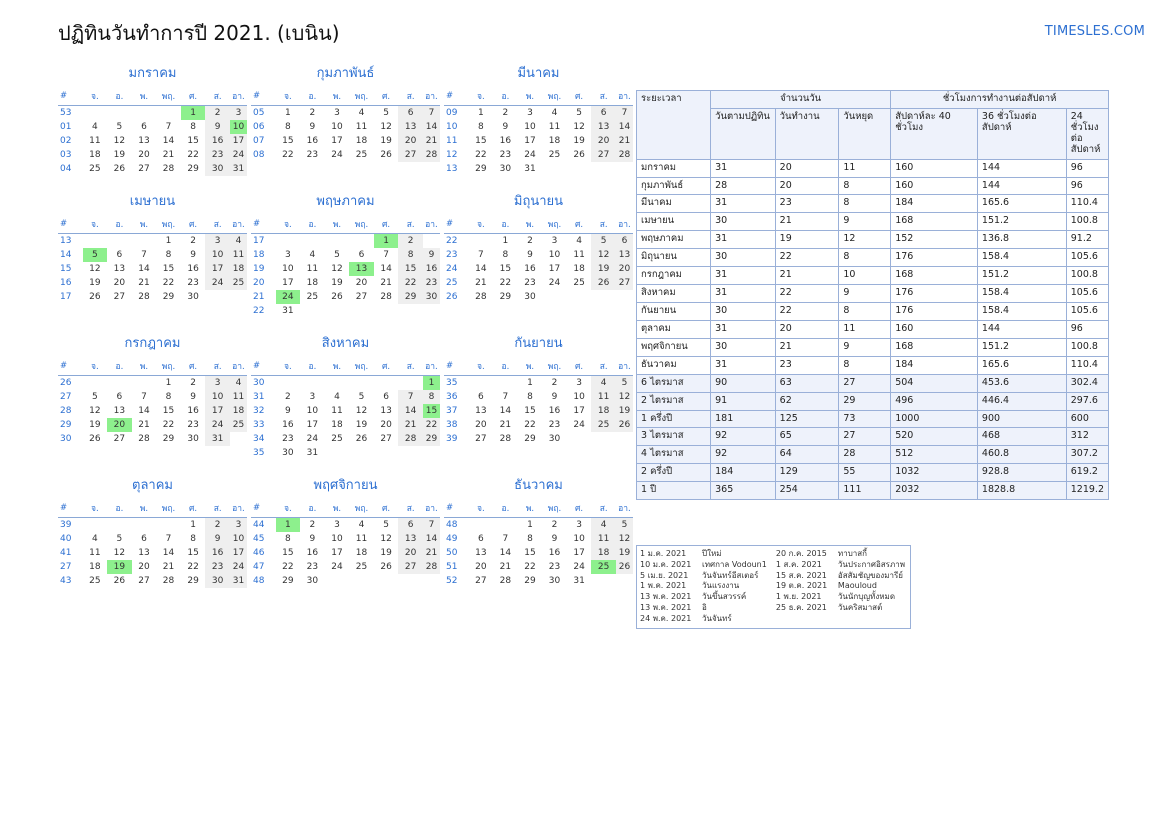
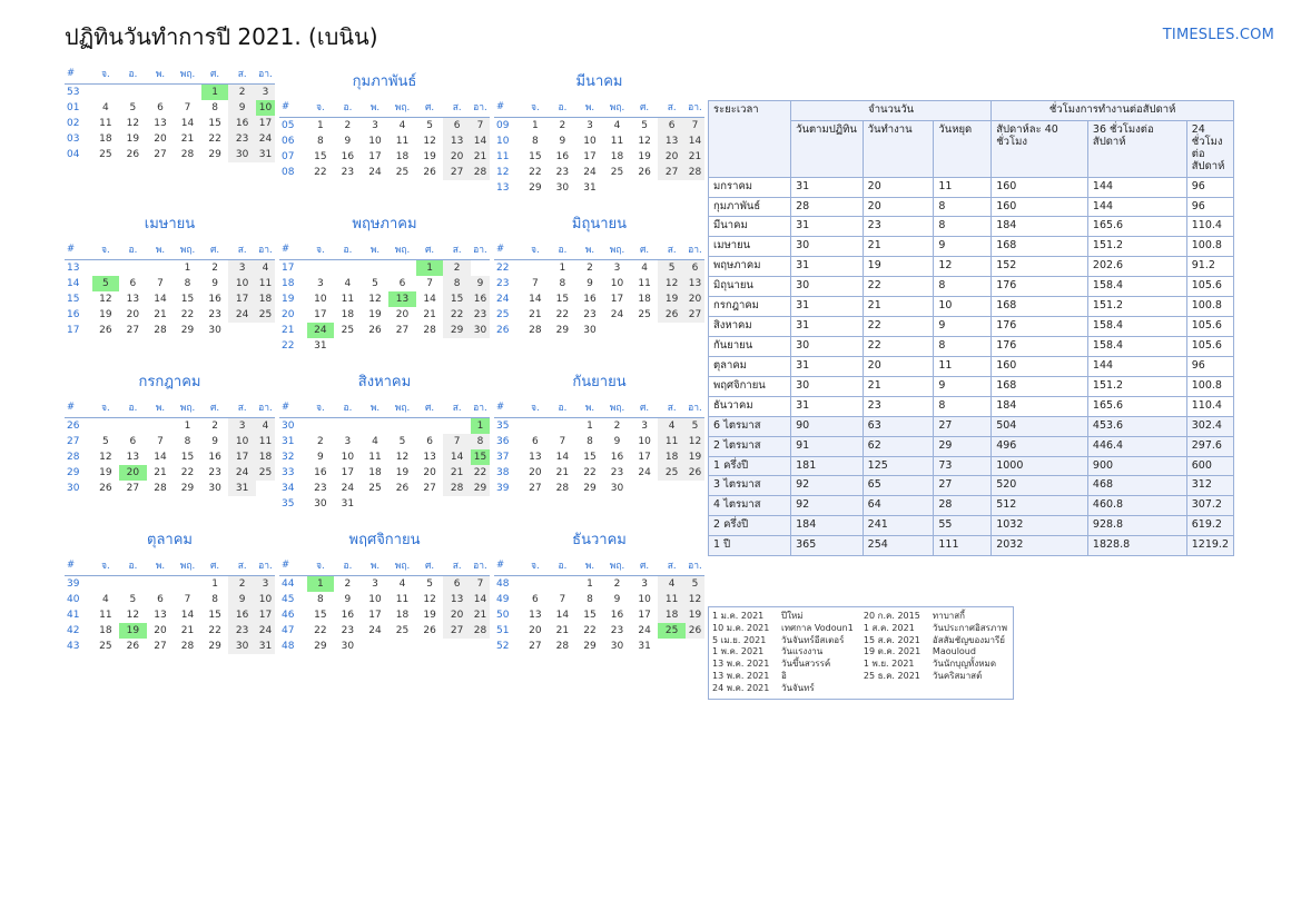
  ปฏิทินวันทำการปี 2021. (เบนิน)
  TIMESLES.COM
- มกราคม
  #	จ.	อ.	พ.	พฤ.	ศ.	ส.	อา.
  53					1	2	3
  01	4	5	6	7	8	9	10
  02	11	12	13	14	15	16	17
  03	18	19	20	21	22	23	24
  04	25	26	27	28	29	30	31
  กุมภาพันธ์
  #	จ.	อ.	พ.	พฤ.	ศ.	ส.	อา.
  05	1	2	3	4	5	6	7
  06	8	9	10	11	12	13	14
  07	15	16	17	18	19	20	21
  08	22	23	24	25	26	27	28
  มีนาคม
  #	จ.	อ.	พ.	พฤ.	ศ.	ส.	อา.
  09	1	2	3	4	5	6	7
  10	8	9	10	11	12	13	14
  11	15	16	17	18	19	20	21
  12	22	23	24	25	26	27	28
  13	29	30	31
  เมษายน
  #	จ.	อ.	พ.	พฤ.	ศ.	ส.	อา.
  13				1	2	3	4
  14	5	6	7	8	9	10	11
  15	12	13	14	15	16	17	18
  16	19	20	21	22	23	24	25
  17	26	27	28	29	30
  พฤษภาคม
  #	จ.	อ.	พ.	พฤ.	ศ.	ส.	อา.
  17					1	2
  18	3	4	5	6	7	8	9
  19	10	11	12	13	14	15	16
  20	17	18	19	20	21	22	23
  21	24	25	26	27	28	29	30
  22	31
  มิถุนายน
  #	จ.	อ.	พ.	พฤ.	ศ.	ส.	อา.
  22		1	2	3	4	5	6
  23	7	8	9	10	11	12	13
  24	14	15	16	17	18	19	20
  25	21	22	23	24	25	26	27
  26	28	29	30
  กรกฎาคม
  #	จ.	อ.	พ.	พฤ.	ศ.	ส.	อา.
  26				1	2	3	4
  27	5	6	7	8	9	10	11
  28	12	13	14	15	16	17	18
  29	19	20	21	22	23	24	25
  30	26	27	28	29	30	31
  สิงหาคม
  #	จ.	อ.	พ.	พฤ.	ศ.	ส.	อา.
  30							1
  31	2	3	4	5	6	7	8
  32	9	10	11	12	13	14	15
  33	16	17	18	19	20	21	22
  34	23	24	25	26	27	28	29
  35	30	31
  กันยายน
  #	จ.	อ.	พ.	พฤ.	ศ.	ส.	อา.
  35			1	2	3	4	5
  36	6	7	8	9	10	11	12
  37	13	14	15	16	17	18	19
  38	20	21	22	23	24	25	26
  39	27	28	29	30
  ตุลาคม
  #	จ.	อ.	พ.	พฤ.	ศ.	ส.	อา.
  39					1	2	3
  40	4	5	6	7	8	9	10
  41	11	12	13	14	15	16	17
- 27	18	19	20	21	22	23	24
+ 42	18	19	20	21	22	23	24
  43	25	26	27	28	29	30	31
  พฤศจิกายน
  #	จ.	อ.	พ.	พฤ.	ศ.	ส.	อา.
  44	1	2	3	4	5	6	7
  45	8	9	10	11	12	13	14
  46	15	16	17	18	19	20	21
  47	22	23	24	25	26	27	28
  48	29	30
  ธันวาคม
  #	จ.	อ.	พ.	พฤ.	ศ.	ส.	อา.
  48			1	2	3	4	5
  49	6	7	8	9	10	11	12
  50	13	14	15	16	17	18	19
  51	20	21	22	23	24	25	26
  52	27	28	29	30	31
  ระยะเวลา	จำนวนวัน	ชั่วโมงการทำงานต่อสัปดาห์
  วันตามปฏิทิน	วันทำงาน	วันหยุด	สัปดาห์ละ 40 ชั่วโมง	36 ชั่วโมงต่อสัปดาห์	24 ชั่วโมงต่อสัปดาห์
  มกราคม	31	20	11	160	144	96
  กุมภาพันธ์	28	20	8	160	144	96
  มีนาคม	31	23	8	184	165.6	110.4
  เมษายน	30	21	9	168	151.2	100.8
- พฤษภาคม	31	19	12	152	136.8	91.2
+ พฤษภาคม	31	19	12	152	202.6	91.2
  มิถุนายน	30	22	8	176	158.4	105.6
  กรกฎาคม	31	21	10	168	151.2	100.8
  สิงหาคม	31	22	9	176	158.4	105.6
  กันยายน	30	22	8	176	158.4	105.6
  ตุลาคม	31	20	11	160	144	96
  พฤศจิกายน	30	21	9	168	151.2	100.8
  ธันวาคม	31	23	8	184	165.6	110.4
  6 ไตรมาส	90	63	27	504	453.6	302.4
  2 ไตรมาส	91	62	29	496	446.4	297.6
  1 ครึ่งปี	181	125	73	1000	900	600
  3 ไตรมาส	92	65	27	520	468	312
  4 ไตรมาส	92	64	28	512	460.8	307.2
- 2 ครึ่งปี	184	129	55	1032	928.8	619.2
+ 2 ครึ่งปี	184	241	55	1032	928.8	619.2
  1 ปี	365	254	111	2032	1828.8	1219.2
  1 ม.ค. 2021
  ปีใหม่
  10 ม.ค. 2021
  เทศกาล Vodoun1
  5 เม.ย. 2021
  วันจันทร์อีสเตอร์
  1 พ.ค. 2021
  วันแรงงาน
  13 พ.ค. 2021
  วันขึ้นสวรรค์
  13 พ.ค. 2021
  อิ
  24 พ.ค. 2021
  วันจันทร์
  20 ก.ค. 2015
  ทาบาสกี้
  1 ส.ค. 2021
  วันประกาศอิสรภาพ
  15 ส.ค. 2021
  อัสสัมชัญของมารีย์
  19 ต.ค. 2021
  Maouloud
  1 พ.ย. 2021
  วันนักบุญทั้งหมด
  25 ธ.ค. 2021
  วันคริสมาสต์
